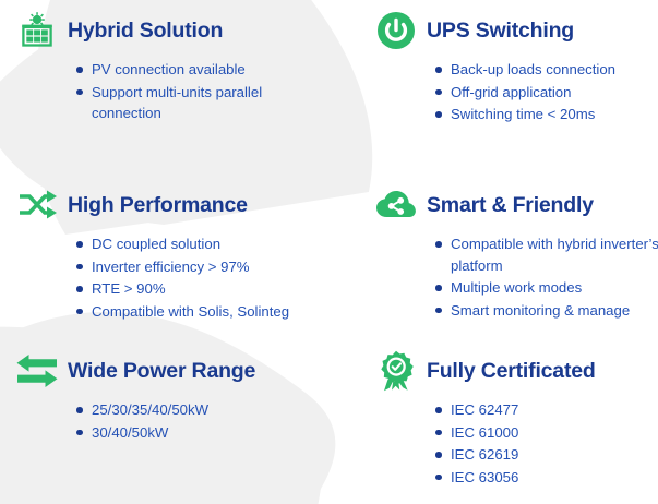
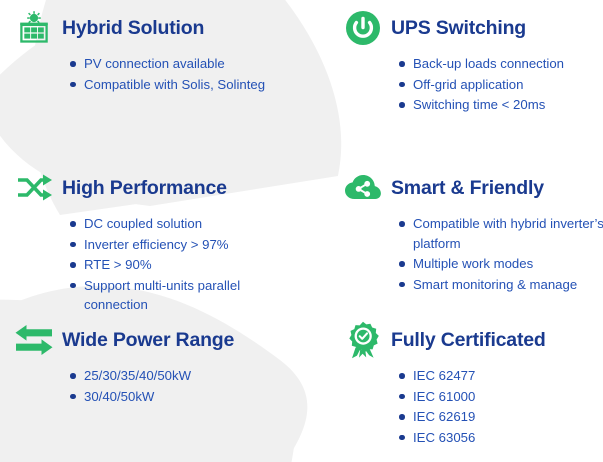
  Hybrid Solution
  PV connection available
- Support multi-units parallel connection
+ Compatible with Solis, Solinteg
  UPS Switching
  Back-up loads connection
  Off-grid application
  Switching time < 20ms
  High Performance
  DC coupled solution
  Inverter efficiency > 97%
  RTE > 90%
- Compatible with Solis, Solinteg
+ Support multi-units parallel connection
  Smart & Friendly
  Compatible with hybrid inverter’s platform
  Multiple work modes
  Smart monitoring & manage
  Wide Power Range
  25/30/35/40/50kW
  30/40/50kW
  Fully Certificated
  IEC 62477
  IEC 61000
  IEC 62619
  IEC 63056
